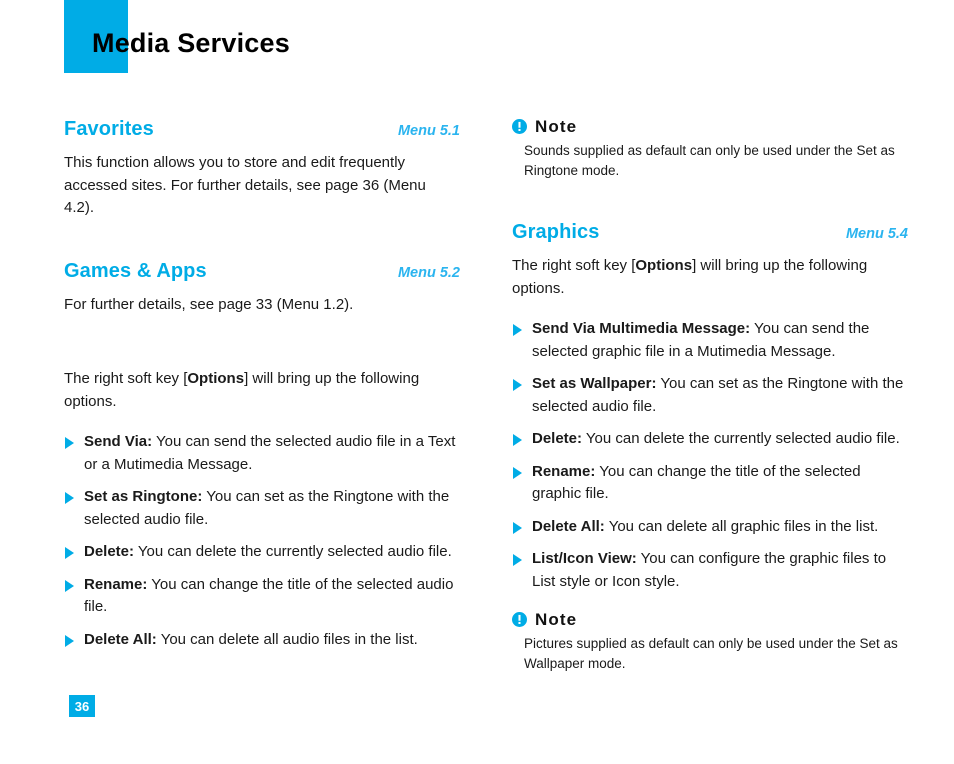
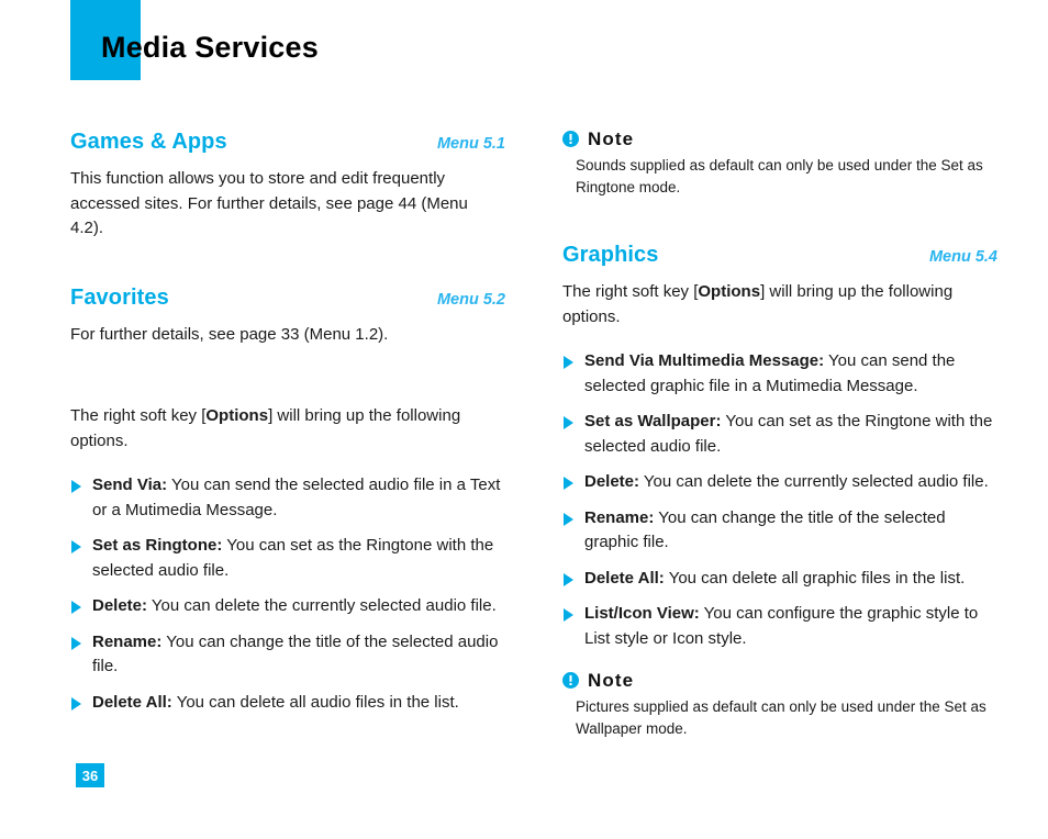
  Media Services
- Favorites
+ Games & Apps
  Menu 5.1
- This function allows you to store and edit frequently accessed sites. For further details, see page 36 (Menu 4.2).
+ This function allows you to store and edit frequently accessed sites. For further details, see page 44 (Menu 4.2).
- Games & Apps
+ Favorites
  Menu 5.2
  For further details, see page 33 (Menu 1.2).
  The right soft key [Options] will bring up the following options.
  Send Via: You can send the selected audio file in a Text or a Mutimedia Message.
  Set as Ringtone: You can set as the Ringtone with the selected audio file.
  Delete: You can delete the currently selected audio file.
  Rename: You can change the title of the selected audio file.
  Delete All: You can delete all audio files in the list.
  Note
  Sounds supplied as default can only be used under the Set as Ringtone mode.
  Graphics
  Menu 5.4
  The right soft key [Options] will bring up the following options.
  Send Via Multimedia Message: You can send the selected graphic file in a Mutimedia Message.
  Set as Wallpaper: You can set as the Ringtone with the selected audio file.
  Delete: You can delete the currently selected audio file.
  Rename: You can change the title of the selected graphic file.
  Delete All: You can delete all graphic files in the list.
- List/Icon View: You can configure the graphic files to List style or Icon style.
+ List/Icon View: You can configure the graphic style to List style or Icon style.
  Note
  Pictures supplied as default can only be used under the Set as Wallpaper mode.
  36
